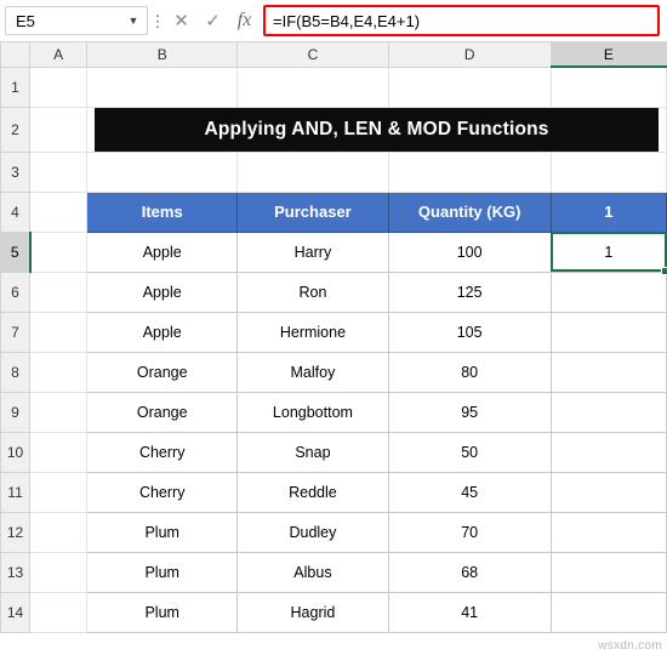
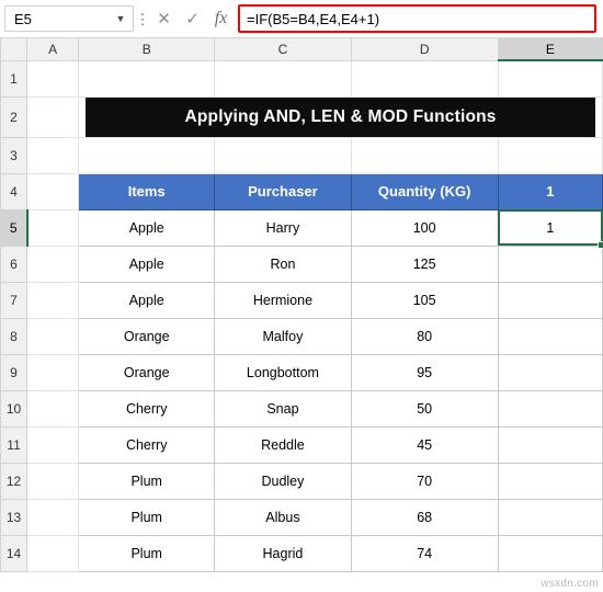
  E5
  ▼
  ⋮
  ✕
  ✓
  fx
  =IF(B5=B4,E4,E4+1)
  	A	B	C	D	E
  1
  2		Applying AND, LEN & MOD Functions
  3
  4		Items	Purchaser	Quantity (KG)	1
  5		Apple	Harry	100	1
  6		Apple	Ron	125
  7		Apple	Hermione	105
  8		Orange	Malfoy	80
  9		Orange	Longbottom	95
  10		Cherry	Snap	50
  11		Cherry	Reddle	45
  12		Plum	Dudley	70
  13		Plum	Albus	68
- 14		Plum	Hagrid	41
+ 14		Plum	Hagrid	74
  wsxdn.com
